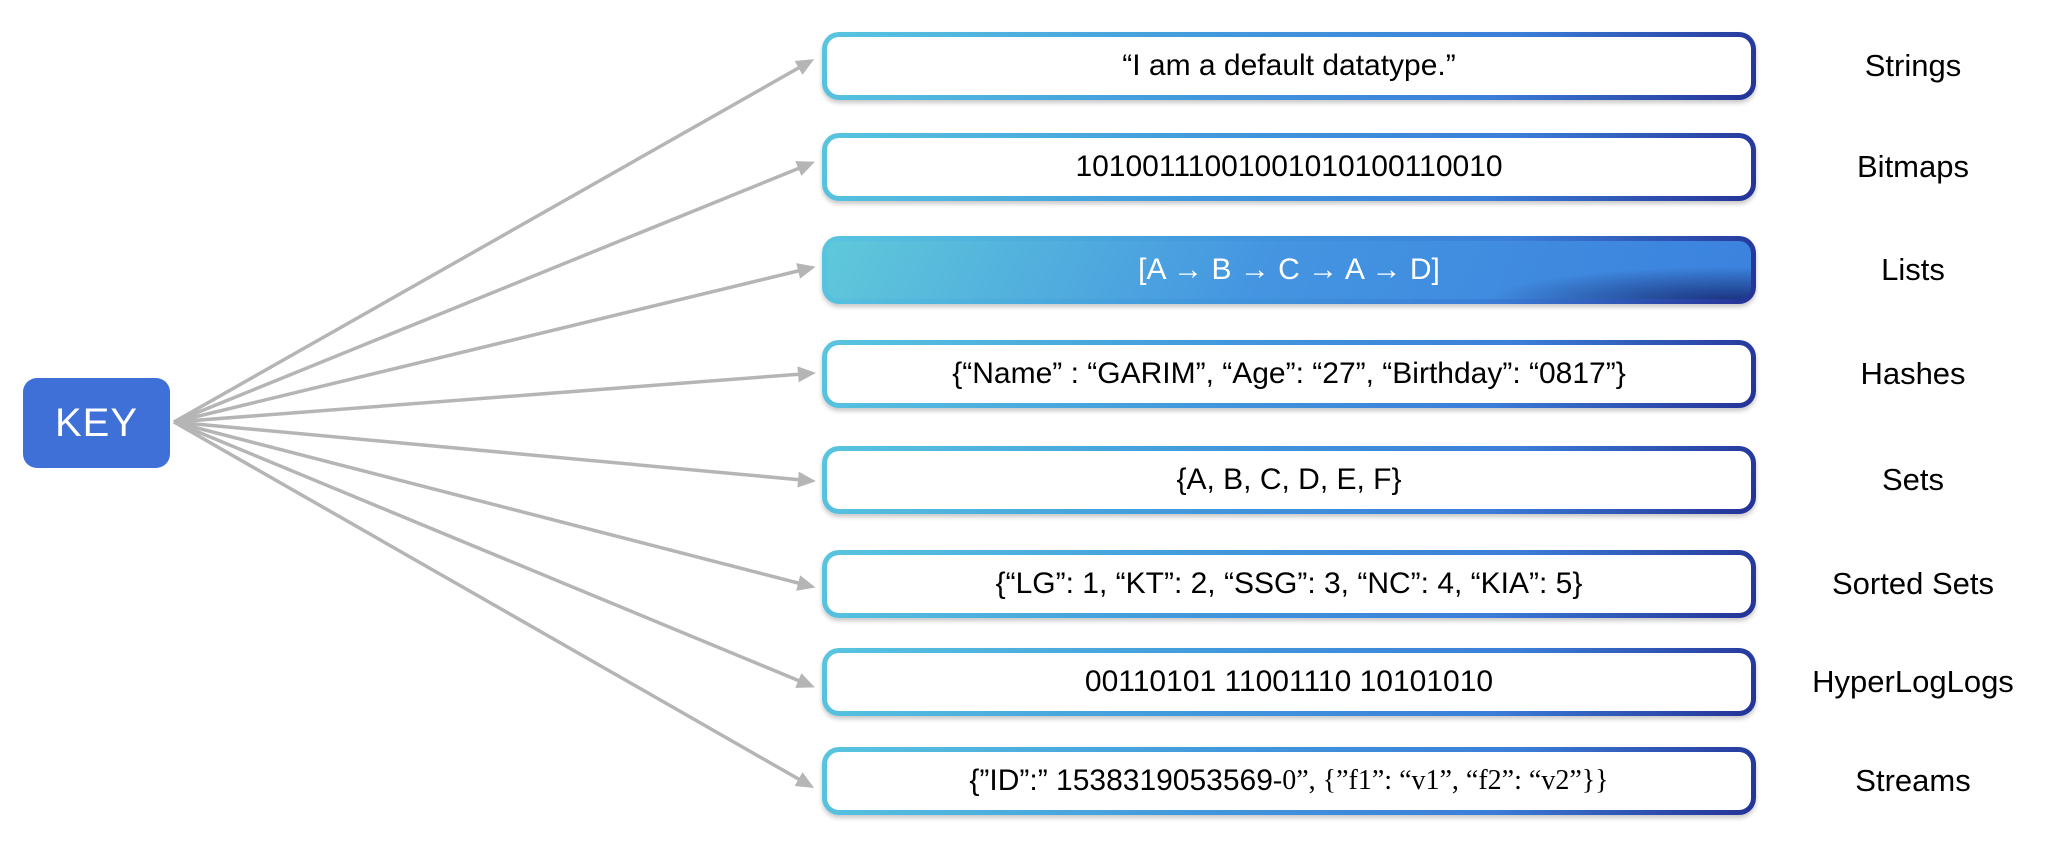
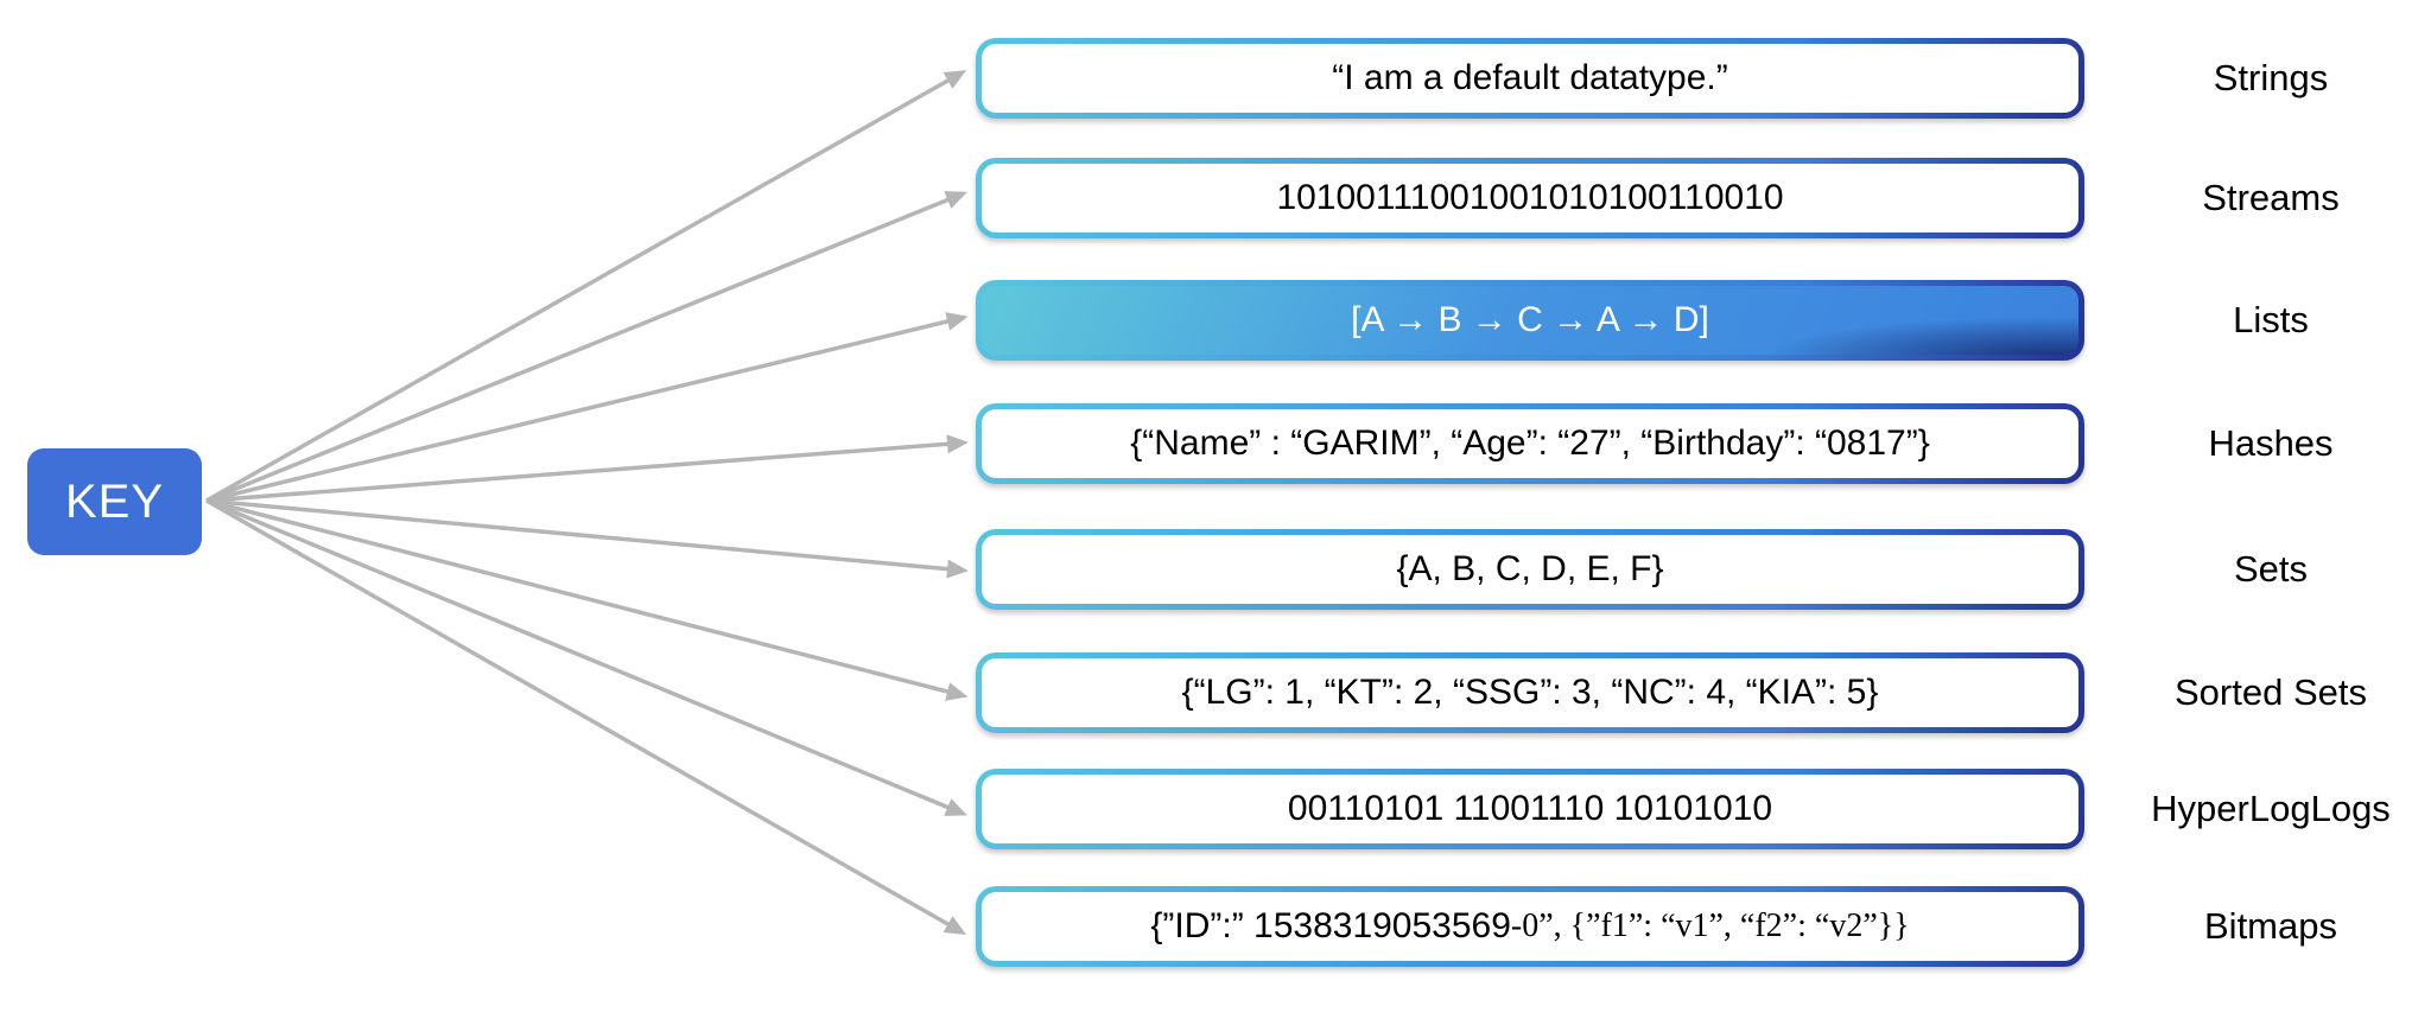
  KEY
  “I am a default datatype.”
  Strings
  10100111001001010100110010
- Bitmaps
+ Streams
  [A → B → C → A → D]
  Lists
  {“Name” : “GARIM”, “Age”: “27”, “Birthday”: “0817”}
  Hashes
  {A, B, C, D, E, F}
  Sets
  {“LG”: 1, “KT”: 2, “SSG”: 3, “NC”: 4, “KIA”: 5}
  Sorted Sets
  00110101 11001110 10101010
  HyperLogLogs
  {”ID”:” 1538319053569
  -0”, {”f1”: “v1”, “f2”: “v2”}}
- Streams
+ Bitmaps
